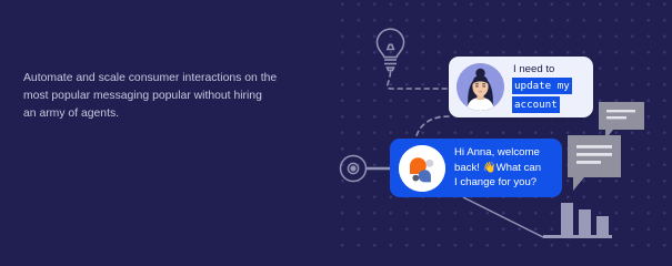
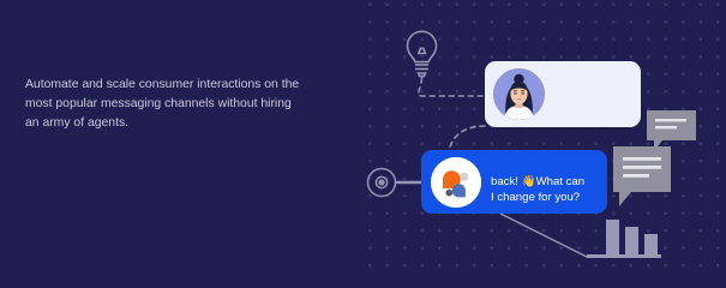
  Automate and scale consumer interactions on the
- most popular messaging popular without hiring
+ most popular messaging channels without hiring
  an army of agents.
- I need to
- update my
- account
- Hi Anna, welcome
  back! 👋What can
  I change for you?
